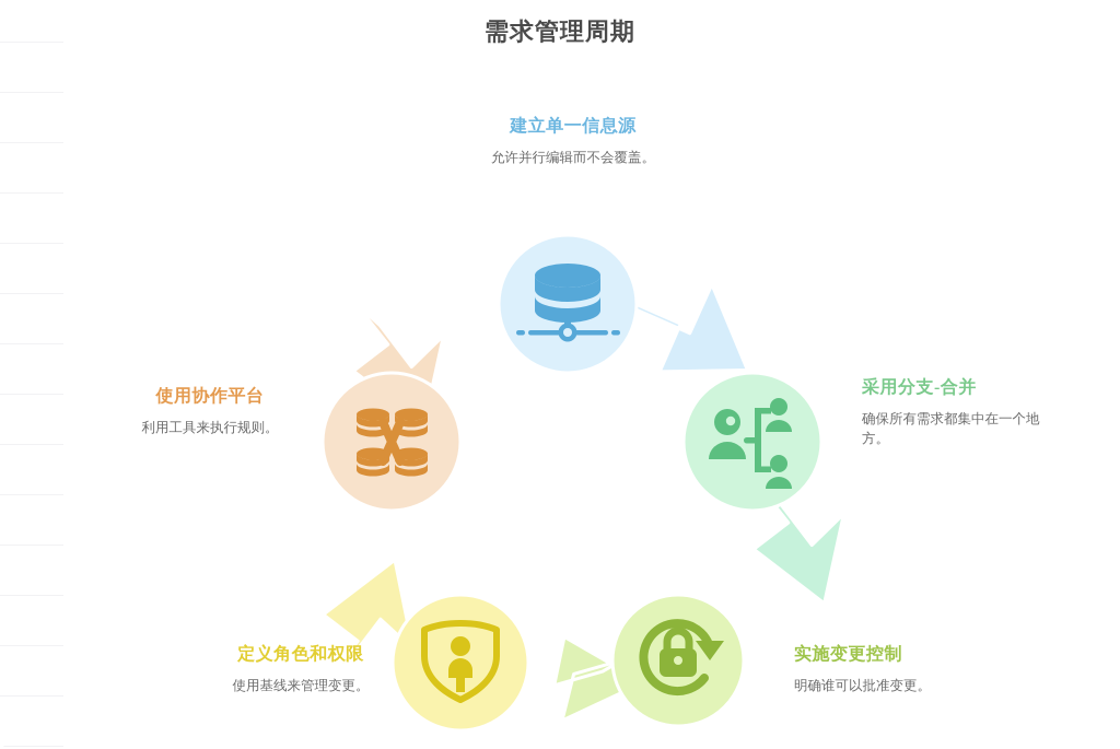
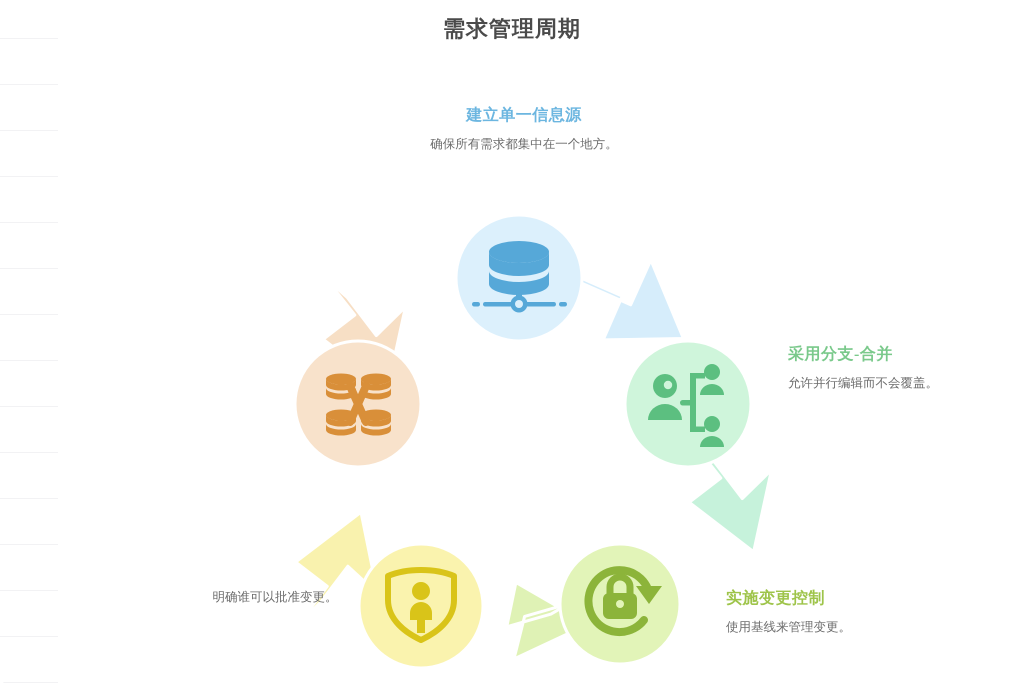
  需求管理周期
  建立单一信息源
- 允许并行编辑而不会覆盖。
+ 确保所有需求都集中在一个地方。
  采用分支-合并
- 确保所有需求都集中在一个地方。
+ 允许并行编辑而不会覆盖。
  实施变更控制
- 明确谁可以批准变更。
+ 使用基线来管理变更。
- 定义角色和权限
- 使用基线来管理变更。
+ 明确谁可以批准变更。
- 使用协作平台
- 利用工具来执行规则。
